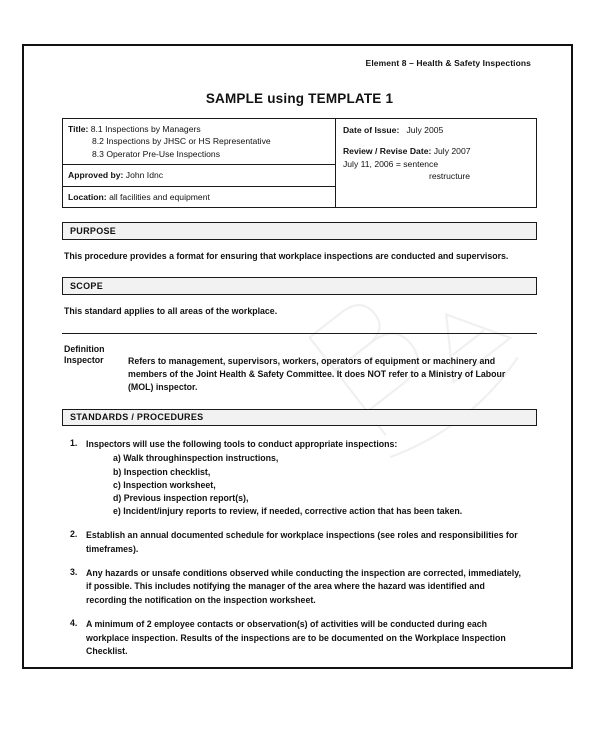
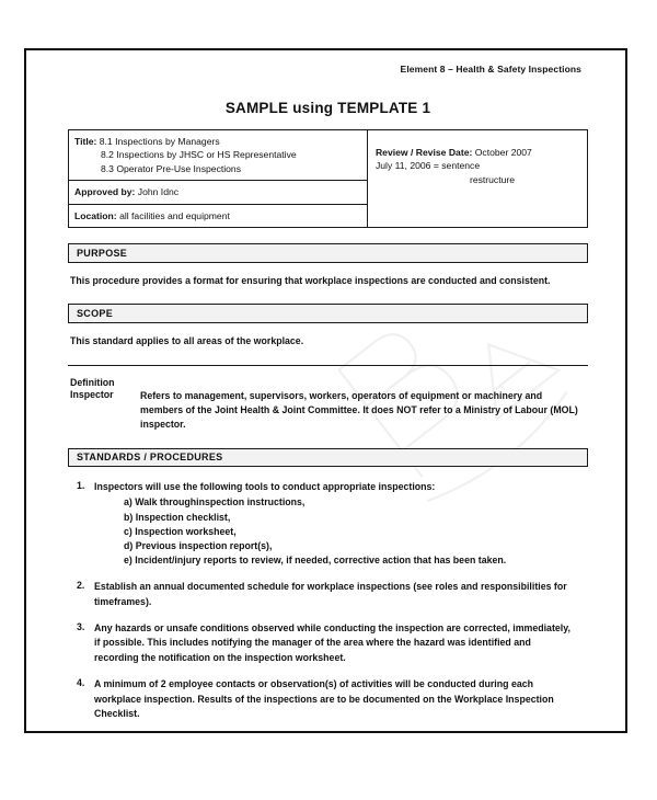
  Element 8 – Health & Safety Inspections
  SAMPLE using TEMPLATE 1
  Title: 8.1 Inspections by Managers
  8.2 Inspections by JHSC or HS Representative
  8.3 Operator Pre-Use Inspections
  Approved by: John Idnc
  Location: all facilities and equipment
- Date of Issue: July 2005
- Review / Revise Date: July 2007
+ Review / Revise Date: October 2007
  July 11, 2006 = sentence
  restructure
  PURPOSE
- This procedure provides a format for ensuring that workplace inspections are conducted and supervisors.
+ This procedure provides a format for ensuring that workplace inspections are conducted and consistent.
  SCOPE
  This standard applies to all areas of the workplace.
  Definition
  Inspector
- Refers to management, supervisors, workers, operators of equipment or machinery and members of the Joint Health & Safety Committee. It does NOT refer to a Ministry of Labour (MOL) inspector.
+ Refers to management, supervisors, workers, operators of equipment or machinery and members of the Joint Health & Joint Committee. It does NOT refer to a Ministry of Labour (MOL) inspector.
  STANDARDS / PROCEDURES
  1.
  Inspectors will use the following tools to conduct appropriate inspections:
  a) Walk throughinspection instructions,
  b) Inspection checklist,
  c) Inspection worksheet,
  d) Previous inspection report(s),
  e) Incident/injury reports to review, if needed, corrective action that has been taken.
  2.
  Establish an annual documented schedule for workplace inspections (see roles and responsibilities for timeframes).
  3.
  Any hazards or unsafe conditions observed while conducting the inspection are corrected, immediately, if possible. This includes notifying the manager of the area where the hazard was identified and recording the notification on the inspection worksheet.
  4.
  A minimum of 2 employee contacts or observation(s) of activities will be conducted during each workplace inspection. Results of the inspections are to be documented on the Workplace Inspection Checklist.
